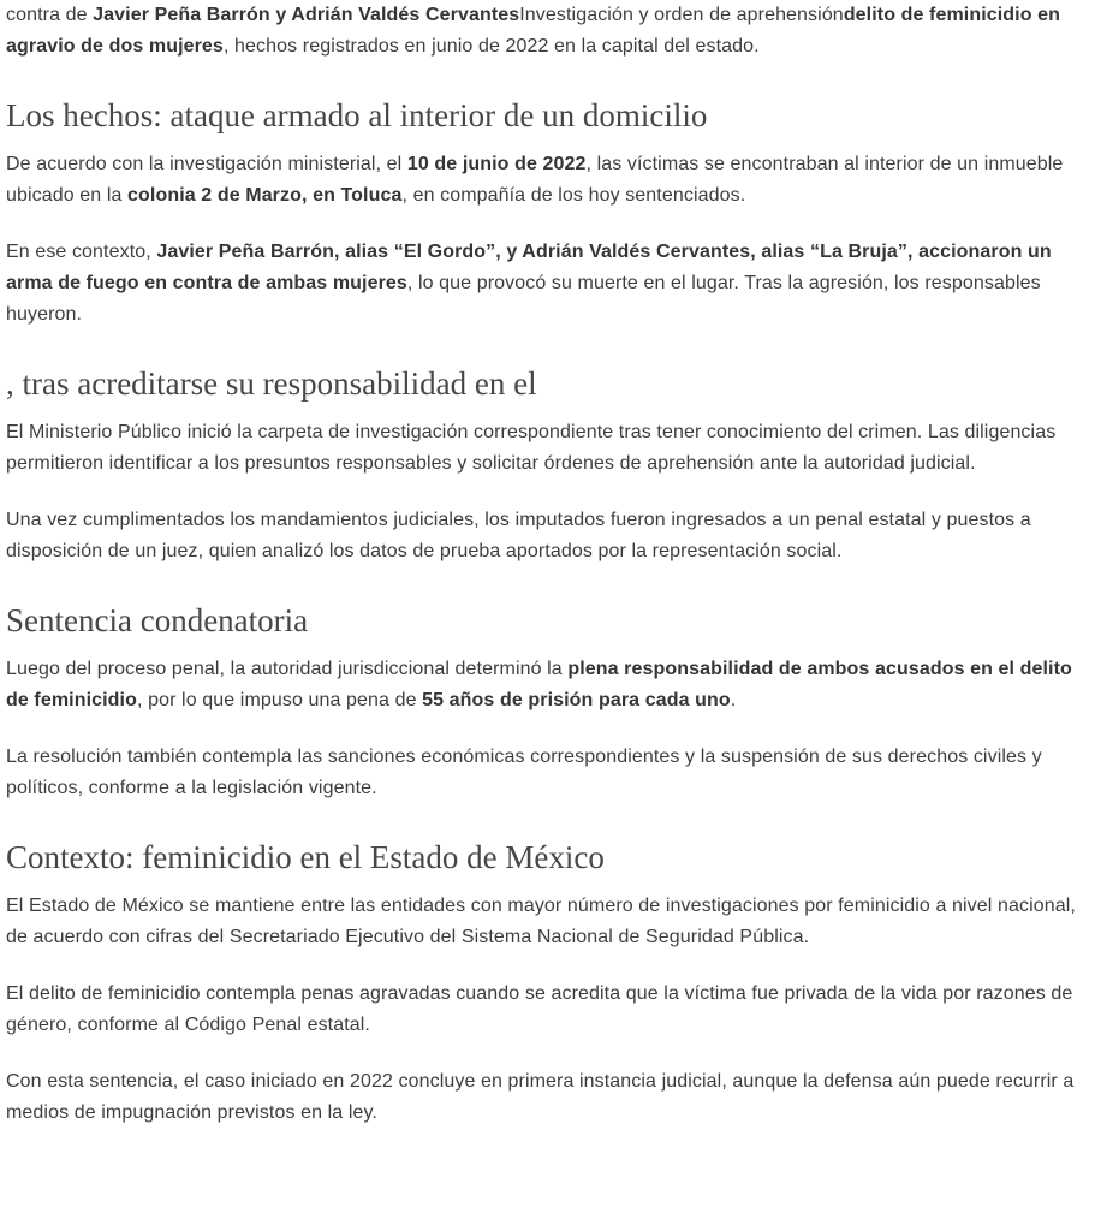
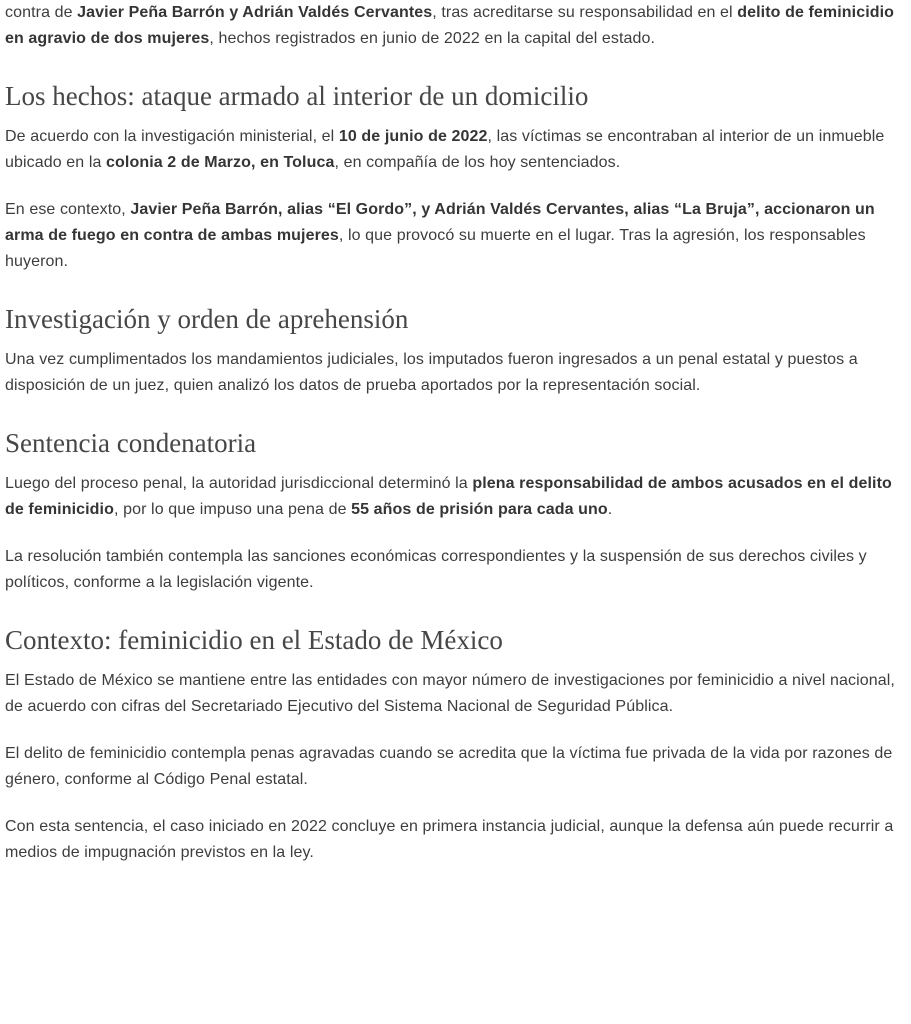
- contra de Javier Peña Barrón y Adrián Valdés CervantesInvestigación y orden de aprehensióndelito de feminicidio en agravio de dos mujeres, hechos registrados en junio de 2022 en la capital del estado.
+ contra de Javier Peña Barrón y Adrián Valdés Cervantes, tras acreditarse su responsabilidad en el delito de feminicidio en agravio de dos mujeres, hechos registrados en junio de 2022 en la capital del estado.
  Los hechos: ataque armado al interior de un domicilio
  De acuerdo con la investigación ministerial, el 10 de junio de 2022, las víctimas se encontraban al interior de un inmueble ubicado en la colonia 2 de Marzo, en Toluca, en compañía de los hoy sentenciados.
  En ese contexto, Javier Peña Barrón, alias “El Gordo”, y Adrián Valdés Cervantes, alias “La Bruja”, accionaron un arma de fuego en contra de ambas mujeres, lo que provocó su muerte en el lugar. Tras la agresión, los responsables huyeron.
- , tras acreditarse su responsabilidad en el
+ Investigación y orden de aprehensión
- El Ministerio Público inició la carpeta de investigación correspondiente tras tener conocimiento del crimen. Las diligencias permitieron identificar a los presuntos responsables y solicitar órdenes de aprehensión ante la autoridad judicial.
  Una vez cumplimentados los mandamientos judiciales, los imputados fueron ingresados a un penal estatal y puestos a disposición de un juez, quien analizó los datos de prueba aportados por la representación social.
  Sentencia condenatoria
  Luego del proceso penal, la autoridad jurisdiccional determinó la plena responsabilidad de ambos acusados en el delito de feminicidio, por lo que impuso una pena de 55 años de prisión para cada uno.
  La resolución también contempla las sanciones económicas correspondientes y la suspensión de sus derechos civiles y políticos, conforme a la legislación vigente.
  Contexto: feminicidio en el Estado de México
  El Estado de México se mantiene entre las entidades con mayor número de investigaciones por feminicidio a nivel nacional, de acuerdo con cifras del Secretariado Ejecutivo del Sistema Nacional de Seguridad Pública.
  El delito de feminicidio contempla penas agravadas cuando se acredita que la víctima fue privada de la vida por razones de género, conforme al Código Penal estatal.
  Con esta sentencia, el caso iniciado en 2022 concluye en primera instancia judicial, aunque la defensa aún puede recurrir a medios de impugnación previstos en la ley.
